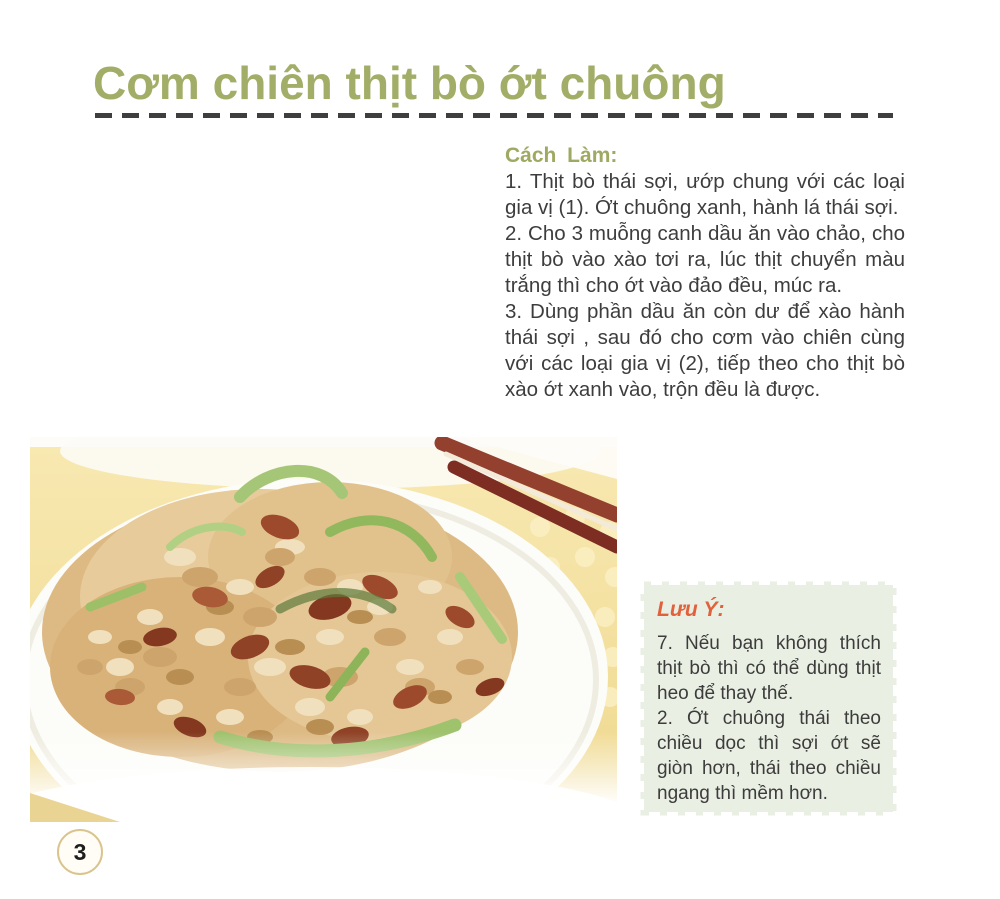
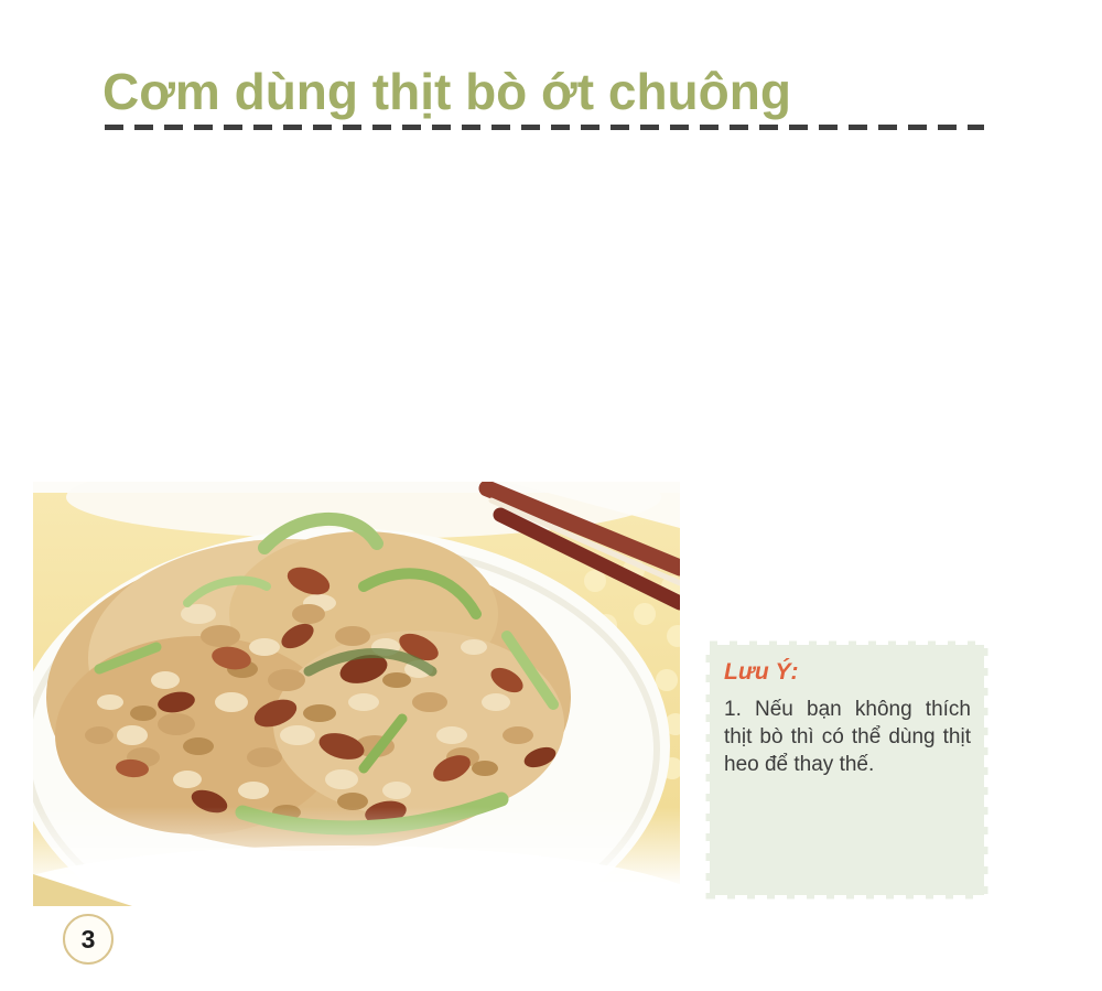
- Cơm chiên thịt bò ớt chuông
+ Cơm dùng thịt bò ớt chuông
- Cách Làm:
- 1. Thịt bò thái sợi, ướp chung với các loại gia vị (1). Ớt chuông xanh, hành lá thái sợi.
- 2. Cho 3 muỗng canh dầu ăn vào chảo, cho thịt bò vào xào tơi ra, lúc thịt chuyển màu trắng thì cho ớt vào đảo đều, múc ra.
- 3. Dùng phần dầu ăn còn dư để xào hành thái sợi , sau đó cho cơm vào chiên cùng với các loại gia vị (2), tiếp theo cho thịt bò xào ớt xanh vào, trộn đều là được.
  Lưu Ý:
- 7. Nếu bạn không thích thịt bò thì có thể dùng thịt heo để thay thế.
+ 1. Nếu bạn không thích thịt bò thì có thể dùng thịt heo để thay thế.
- 2. Ớt chuông thái theo chiều dọc thì sợi ớt sẽ giòn hơn, thái theo chiều ngang thì mềm hơn.
  3
